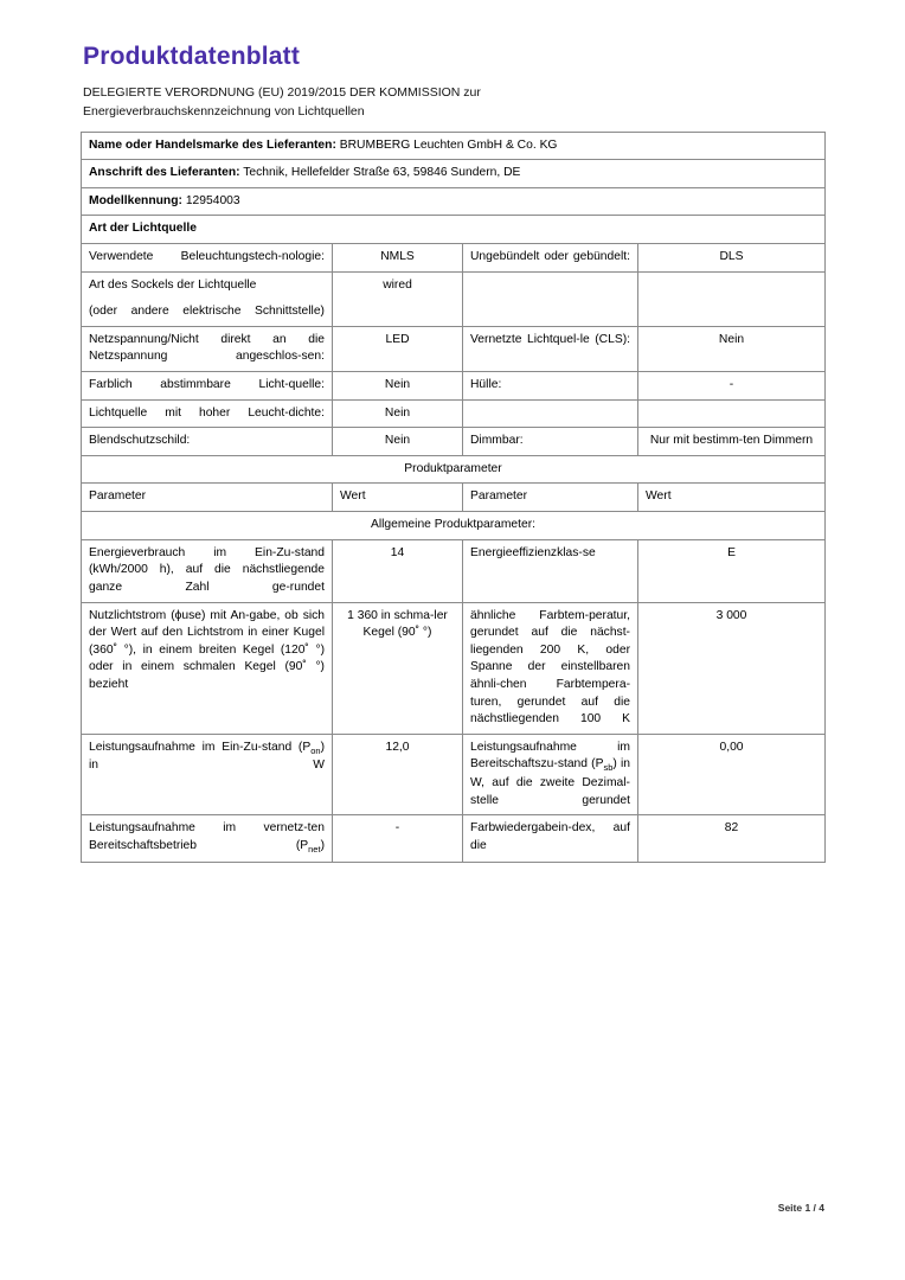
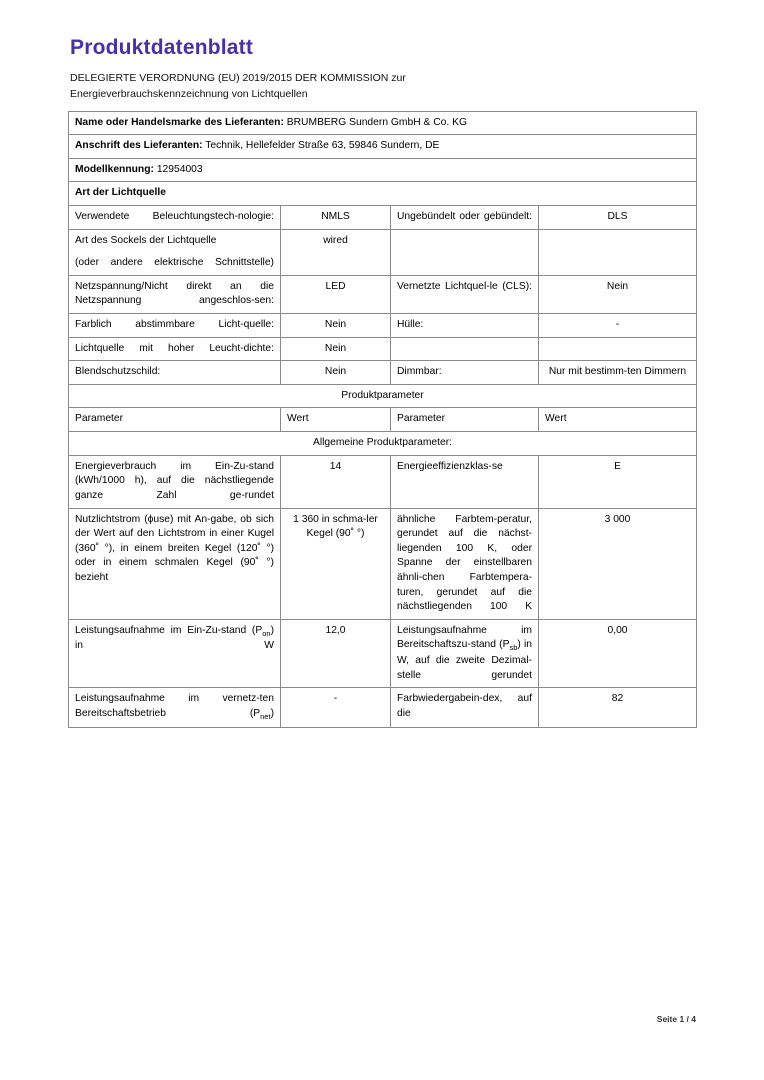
  Produktdatenblatt
  DELEGIERTE VERORDNUNG (EU) 2019/2015 DER KOMMISSION zur
  Energieverbrauchskennzeichnung von Lichtquellen
- Name oder Handelsmarke des Lieferanten: BRUMBERG Leuchten GmbH & Co. KG
+ Name oder Handelsmarke des Lieferanten: BRUMBERG Sundern GmbH & Co. KG
  Anschrift des Lieferanten: Technik, Hellefelder Straße 63, 59846 Sundern, DE
  Modellkennung: 12954003
  Art der Lichtquelle
  Verwendete Beleuchtungstech-nologie:	NMLS	Ungebündelt oder gebündelt:	DLS
  Art des Sockels der Lichtquelle (oder andere elektrische Schnittstelle)	wired
  Netzspannung/Nicht direkt an die Netzspannung angeschlos-sen:	LED	Vernetzte Lichtquel-le (CLS):	Nein
  Farblich abstimmbare Licht-quelle:	Nein	Hülle:	-
  Lichtquelle mit hoher Leucht-dichte:	Nein
  Blendschutzschild:	Nein	Dimmbar:	Nur mit bestimm-ten Dimmern
  Produktparameter
  Parameter	Wert	Parameter	Wert
  Allgemeine Produktparameter:
- Energieverbrauch im Ein-Zu-stand (kWh/2000 h), auf die nächstliegende ganze Zahl ge-rundet	14	Energieeffizienzklas-se	E
+ Energieverbrauch im Ein-Zu-stand (kWh/1000 h), auf die nächstliegende ganze Zahl ge-rundet	14	Energieeffizienzklas-se	E
- Nutzlichtstrom (ϕuse) mit An-gabe, ob sich der Wert auf den Lichtstrom in einer Kugel (360˚ °), in einem breiten Kegel (120˚ °) oder in einem schmalen Kegel (90˚ °) bezieht	1 360 in schma-ler Kegel (90˚ °)	ähnliche Farbtem-peratur, gerundet auf die nächst-liegenden 200 K, oder Spanne der einstellbaren ähnli-chen Farbtempera-turen, gerundet auf die nächstliegenden 100 K	3 000
+ Nutzlichtstrom (ϕuse) mit An-gabe, ob sich der Wert auf den Lichtstrom in einer Kugel (360˚ °), in einem breiten Kegel (120˚ °) oder in einem schmalen Kegel (90˚ °) bezieht	1 360 in schma-ler Kegel (90˚ °)	ähnliche Farbtem-peratur, gerundet auf die nächst-liegenden 100 K, oder Spanne der einstellbaren ähnli-chen Farbtempera-turen, gerundet auf die nächstliegenden 100 K	3 000
  Leistungsaufnahme im Ein-Zu-stand (Pon) in W	12,0	Leistungsaufnahme im Bereitschaftszu-stand (Psb) in W, auf die zweite Dezimal-stelle gerundet	0,00
  Leistungsaufnahme im vernetz-ten Bereitschaftsbetrieb (Pnet)	-	Farbwiedergabein-dex, auf die	82
  Seite 1 / 4
